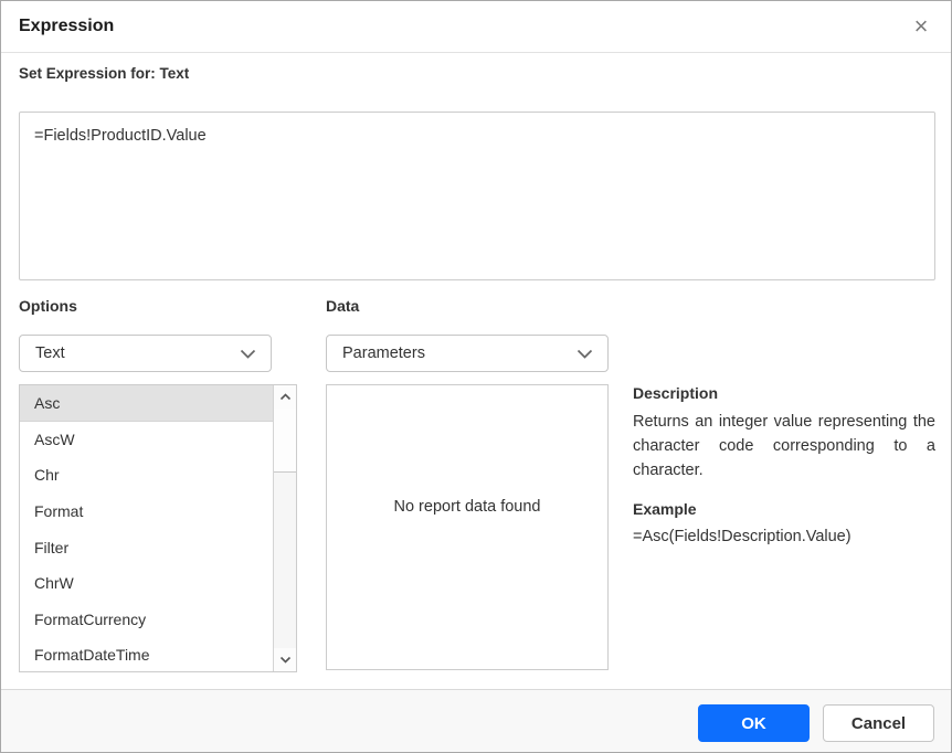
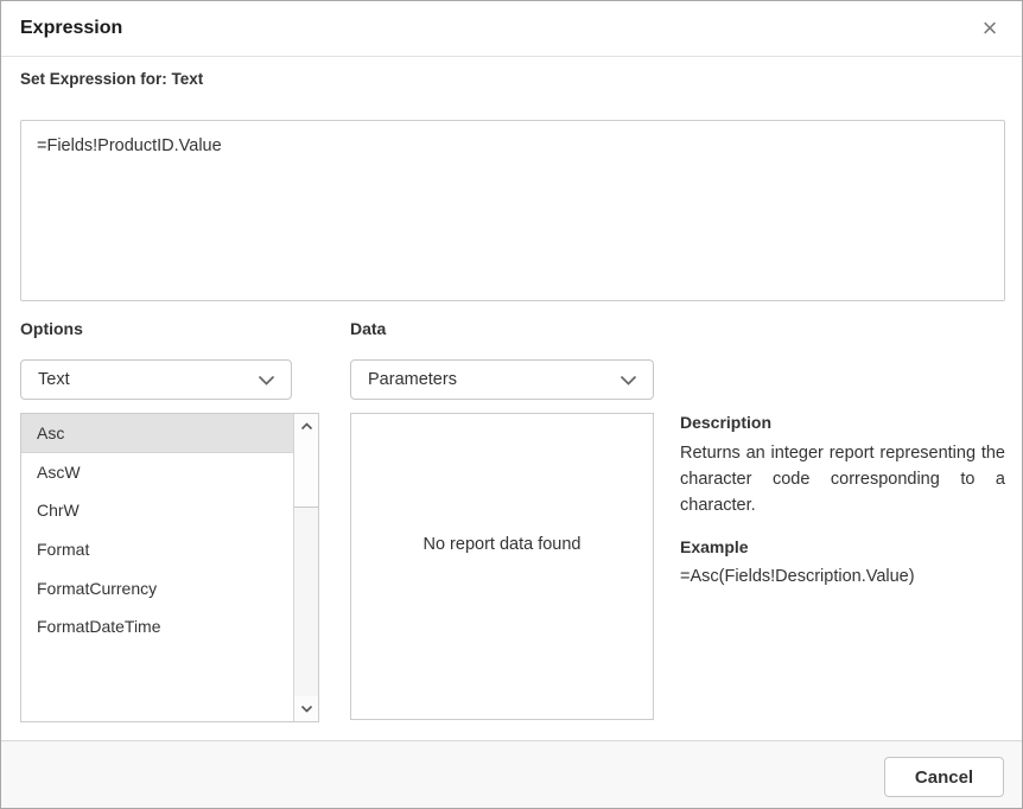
  Expression
  ×
  Set Expression for: Text
  =Fields!ProductID.Value
  Options
  Data
  Text
  Parameters
  Asc
  AscW
- Chr
- Format
+ ChrW
- Filter
- ChrW
+ Format
  FormatCurrency
  FormatDateTime
  No report data found
  Description
- Returns an integer value representing the character code corresponding to a character.
+ Returns an integer report representing the character code corresponding to a character.
  Example
  =Asc(Fields!Description.Value)
- OK
  Cancel
